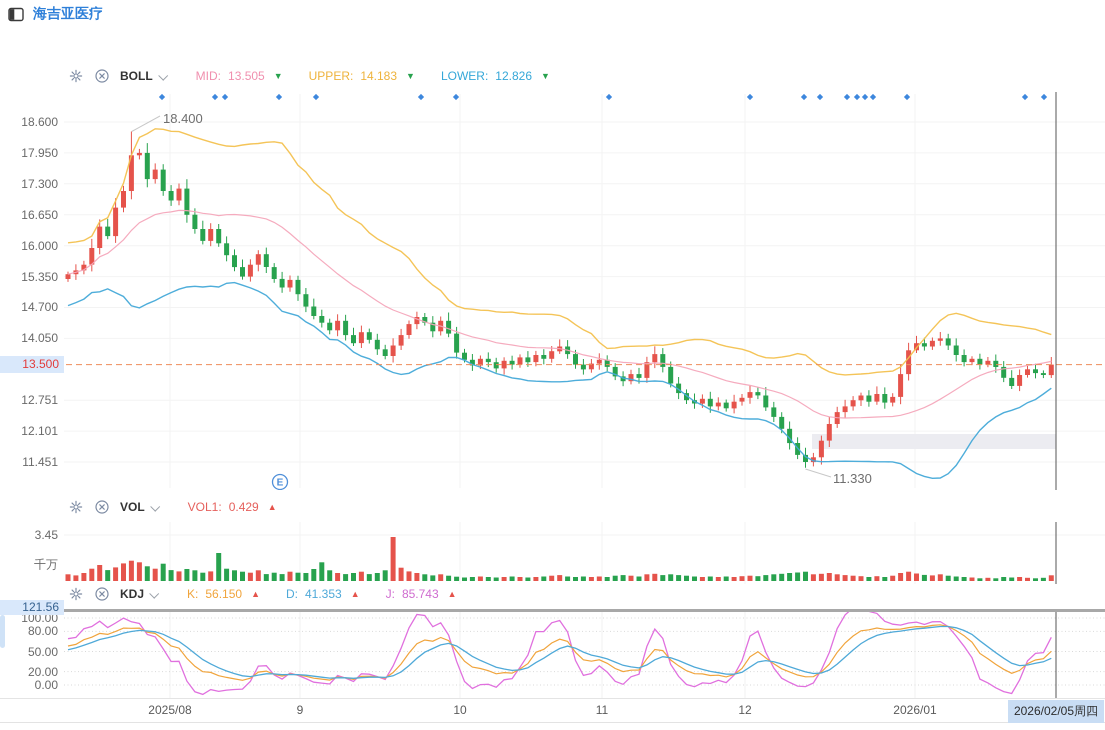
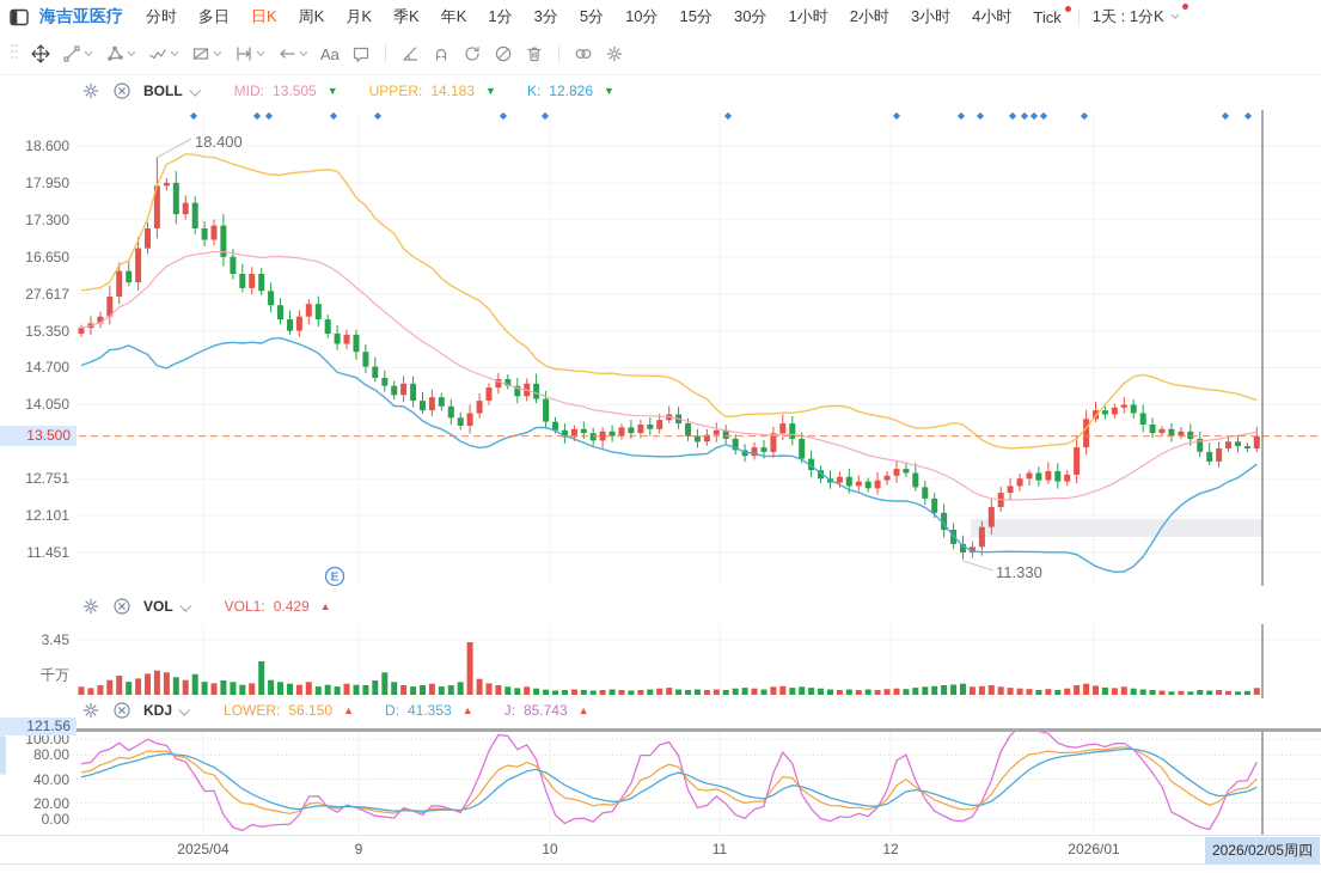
  海吉亚医疗
+ 分时
+ 多日
+ 日K
+ 周K
+ 月K
+ 季K
+ 年K
+ 1分
+ 3分
+ 5分
+ 10分
+ 15分
+ 30分
+ 1小时
+ 2小时
+ 3小时
+ 4小时
+ Tick
+ 1天 : 1分K
+ Aa
  BOLL
  MID:
  13.505
  ▼
  UPPER:
  14.183
  ▼
- LOWER:
+ K:
  12.826
  ▼
  VOL
  VOL1:
  0.429
  ▲
  KDJ
- K:
+ LOWER:
  56.150
  ▲
  D:
  41.353
  ▲
  J:
  85.743
  ▲
  18.600
  17.950
  17.300
  16.650
- 16.000
+ 27.617
  15.350
  14.700
  14.050
  12.751
  12.101
  11.451
  3.45
  千万
  100.00
  80.00
- 50.00
+ 40.00
  20.00
  0.00
  E
  13.500
  121.56
  18.400
  11.330
  2026/02/05周四
- 2025/08
+ 2025/04
  9
  10
  11
  12
  2026/01
